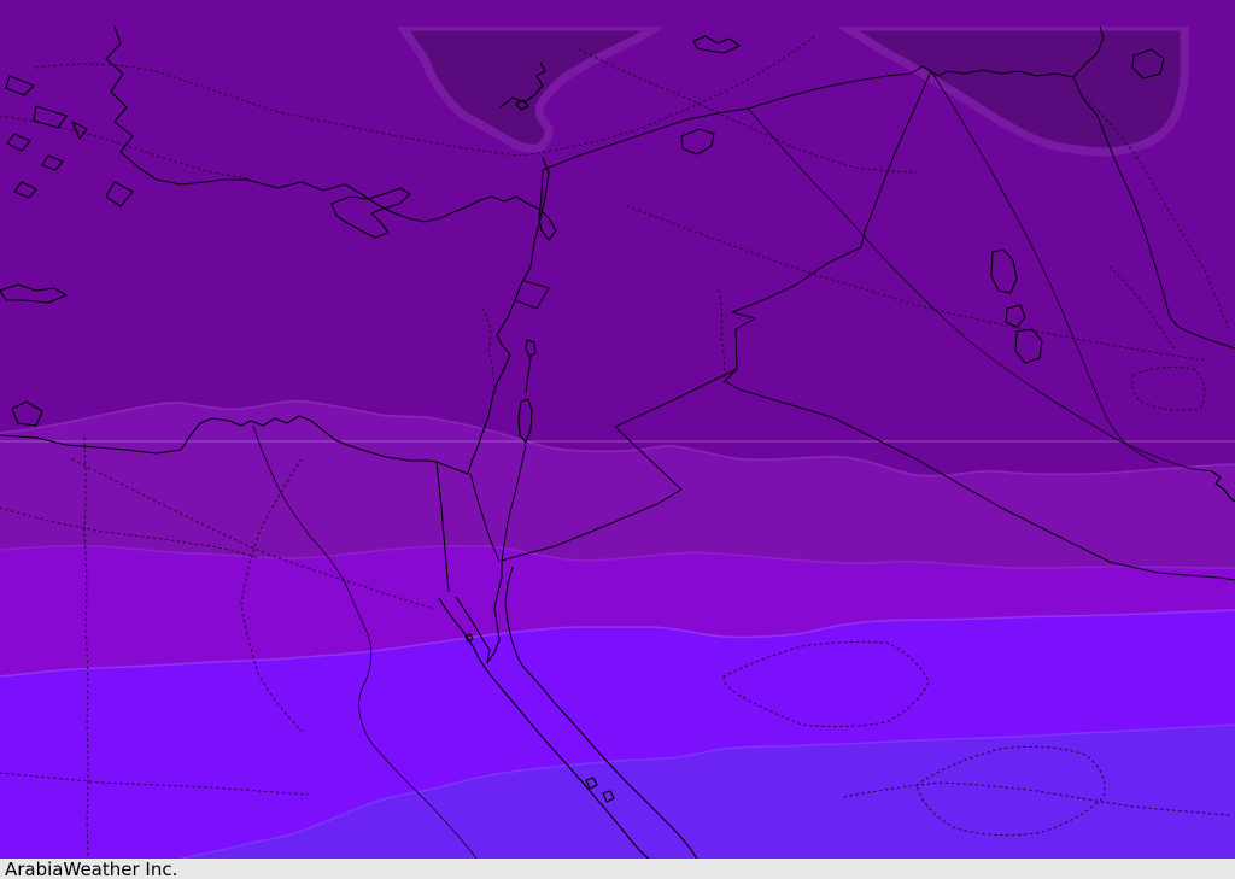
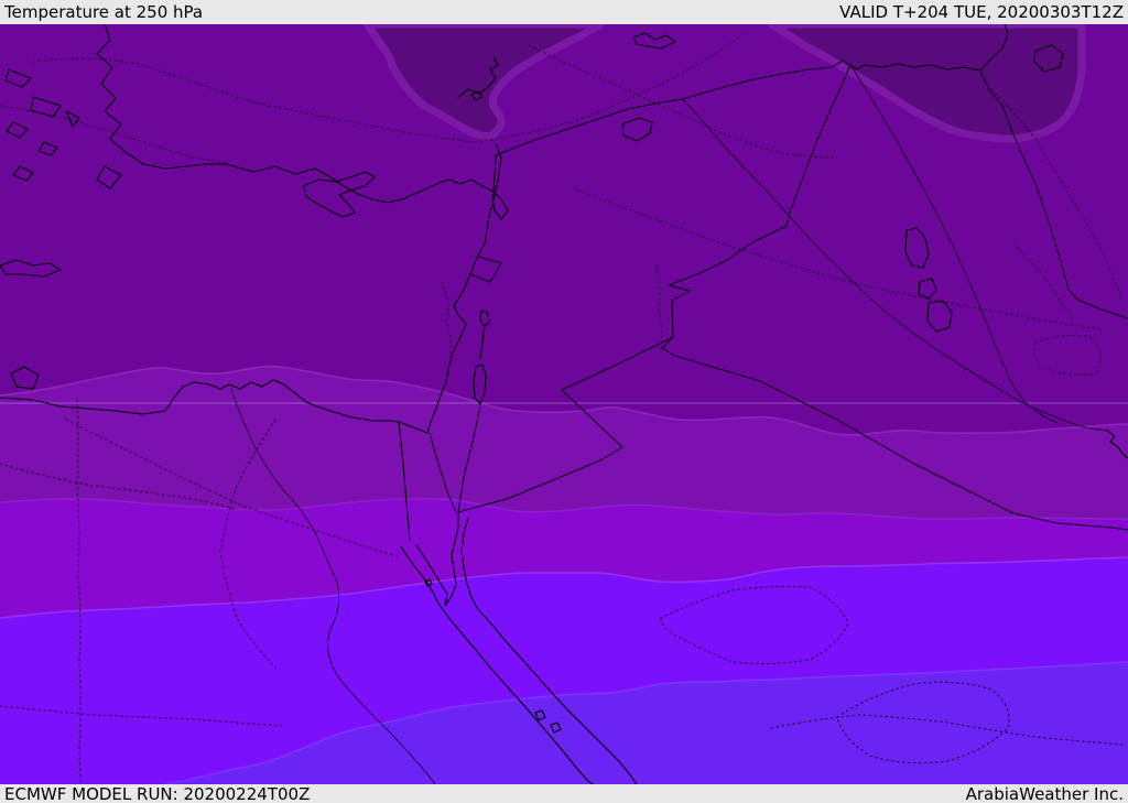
+ Temperature at 250 hPa
+ VALID T+204 TUE, 20200303T12Z
+ ECMWF MODEL RUN: 20200224T00Z
  ArabiaWeather Inc.
